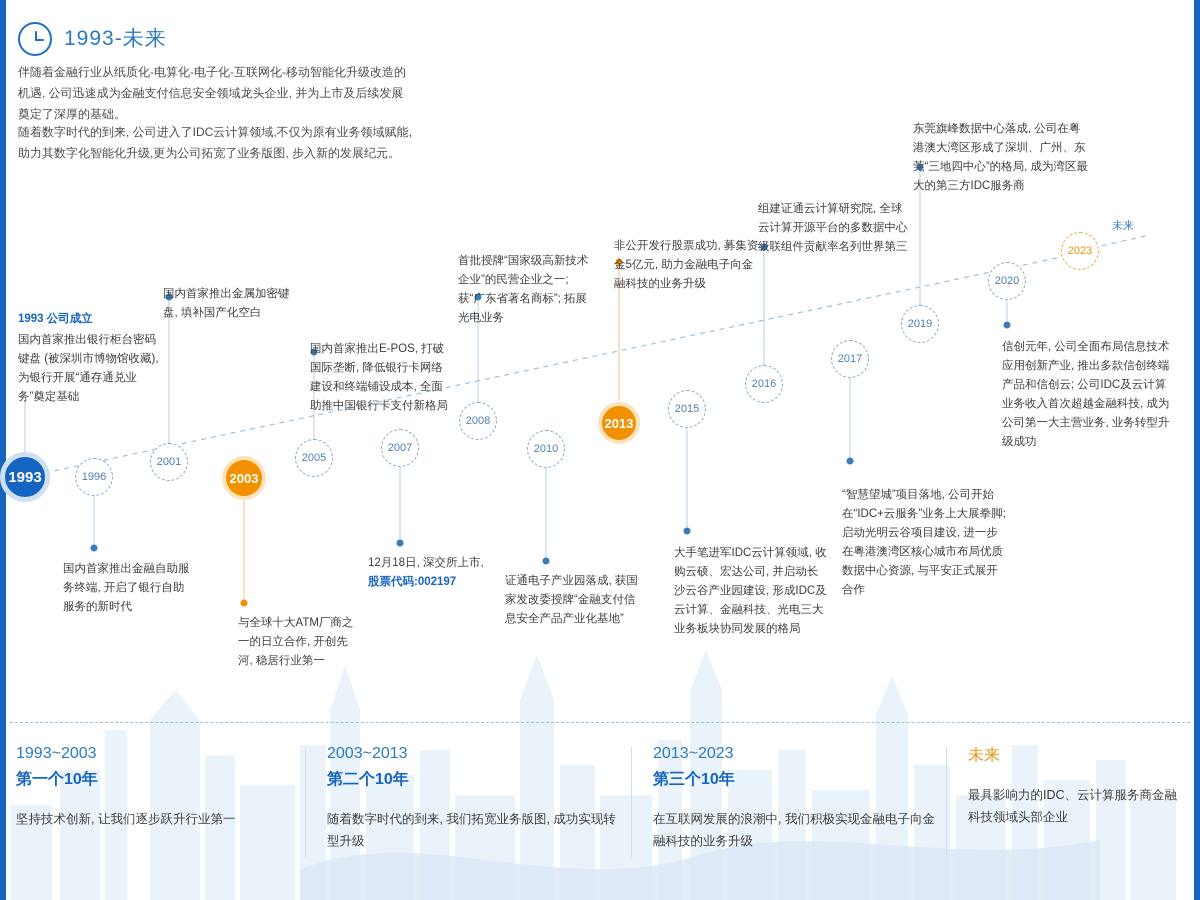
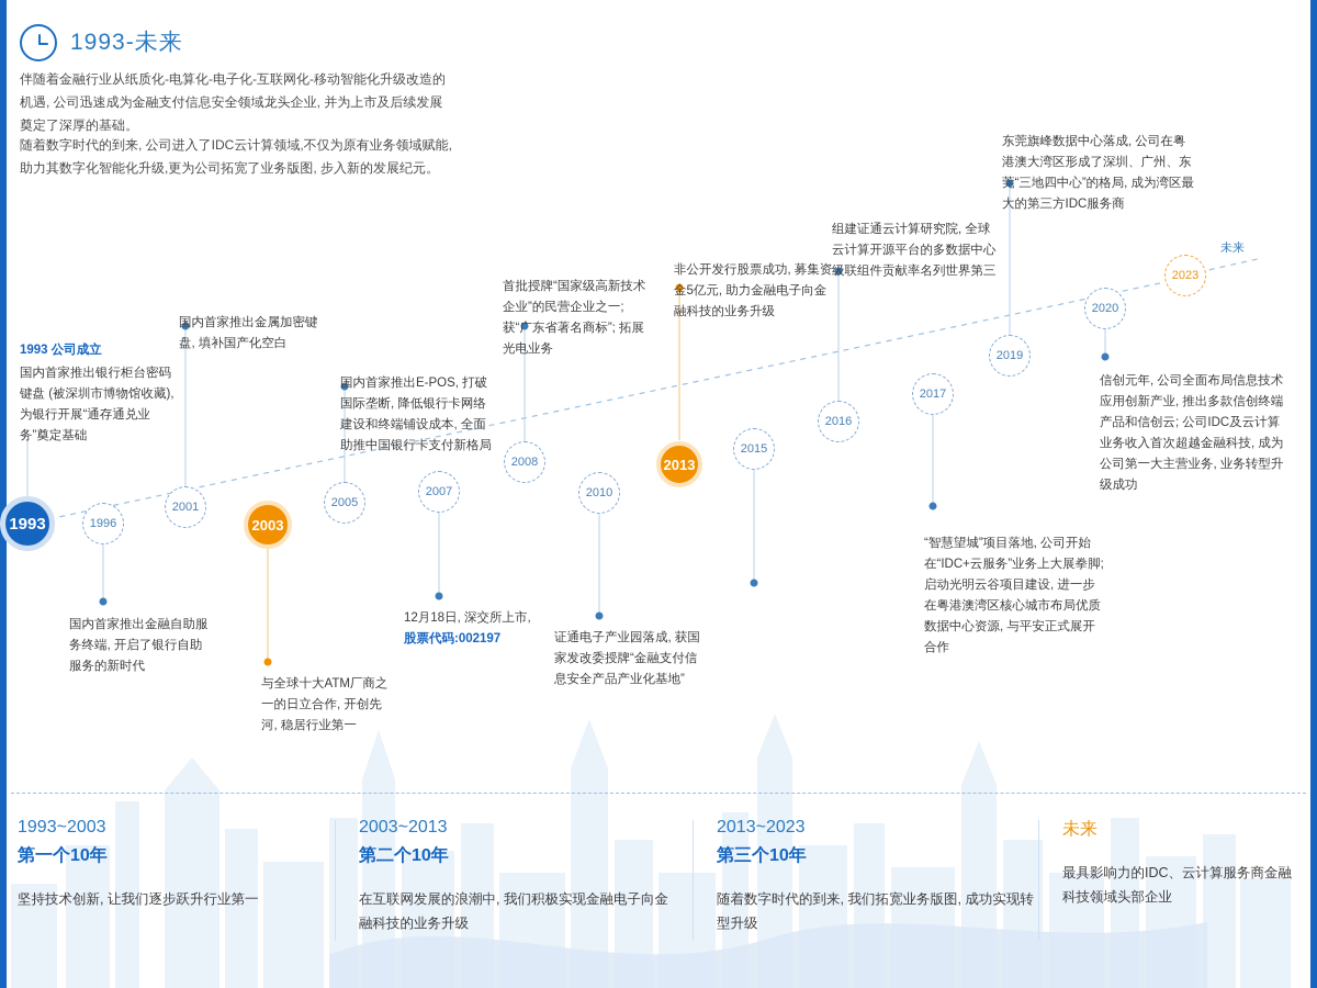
  1993-未来
  伴随着金融行业从纸质化-电算化-电子化-互联网化-移动智能化升级改造的机遇, 公司迅速成为金融支付信息安全领域龙头企业, 并为上市及后续发展奠定了深厚的基础。
  随着数字时代的到来, 公司进入了IDC云计算领域,不仅为原有业务领域赋能,助力其数字化智能化升级,更为公司拓宽了业务版图, 步入新的发展纪元。
  1993
  1996
  2001
  2003
  2005
  2007
  2008
  2010
  2013
  2015
  2016
  2017
  2019
  2020
  2023
  未来
  1993 公司成立
  国内首家推出银行柜台密码键盘 (被深圳市博物馆收藏), 为银行开展“通存通兑业务”奠定基础
  国内首家推出金融自助服务终端, 开启了银行自助服务的新时代
  国内首家推出金属加密键盘, 填补国产化空白
  与全球十大ATM厂商之一的日立合作, 开创先河, 稳居行业第一
  国内首家推出E-POS, 打破国际垄断, 降低银行卡网络建设和终端铺设成本, 全面助推中国银行卡支付新格局
  12月18日, 深交所上市,
  股票代码:002197
  首批授牌“国家级高新技术企业”的民营企业之一; 获“广东省著名商标”; 拓展光电业务
  证通电子产业园落成, 获国家发改委授牌“金融支付信息安全产品产业化基地”
  非公开发行股票成功, 募集资金5亿元, 助力金融电子向金融科技的业务升级
- 大手笔进军IDC云计算领域, 收购云硕、宏达公司, 并启动长沙云谷产业园建设, 形成IDC及云计算、金融科技、光电三大业务板块协同发展的格局
  组建证通云计算研究院, 全球云计算开源平台的多数据中心级联组件贡献率名列世界第三
  “智慧望城”项目落地, 公司开始在“IDC+云服务”业务上大展拳脚; 启动光明云谷项目建设, 进一步在粤港澳湾区核心城市布局优质数据中心资源, 与平安正式展开合作
  东莞旗峰数据中心落成, 公司在粤港澳大湾区形成了深圳、广州、东莞“三地四中心”的格局, 成为湾区最大的第三方IDC服务商
  信创元年, 公司全面布局信息技术应用创新产业, 推出多款信创终端产品和信创云; 公司IDC及云计算业务收入首次超越金融科技, 成为公司第一大主营业务, 业务转型升级成功
  1993~2003
  第一个10年
  坚持技术创新, 让我们逐步跃升行业第一
  2003~2013
  第二个10年
- 随着数字时代的到来, 我们拓宽业务版图, 成功实现转型升级
+ 在互联网发展的浪潮中, 我们积极实现金融电子向金融科技的业务升级
  2013~2023
  第三个10年
- 在互联网发展的浪潮中, 我们积极实现金融电子向金融科技的业务升级
+ 随着数字时代的到来, 我们拓宽业务版图, 成功实现转型升级
  未来
  最具影响力的IDC、云计算服务商金融科技领域头部企业
